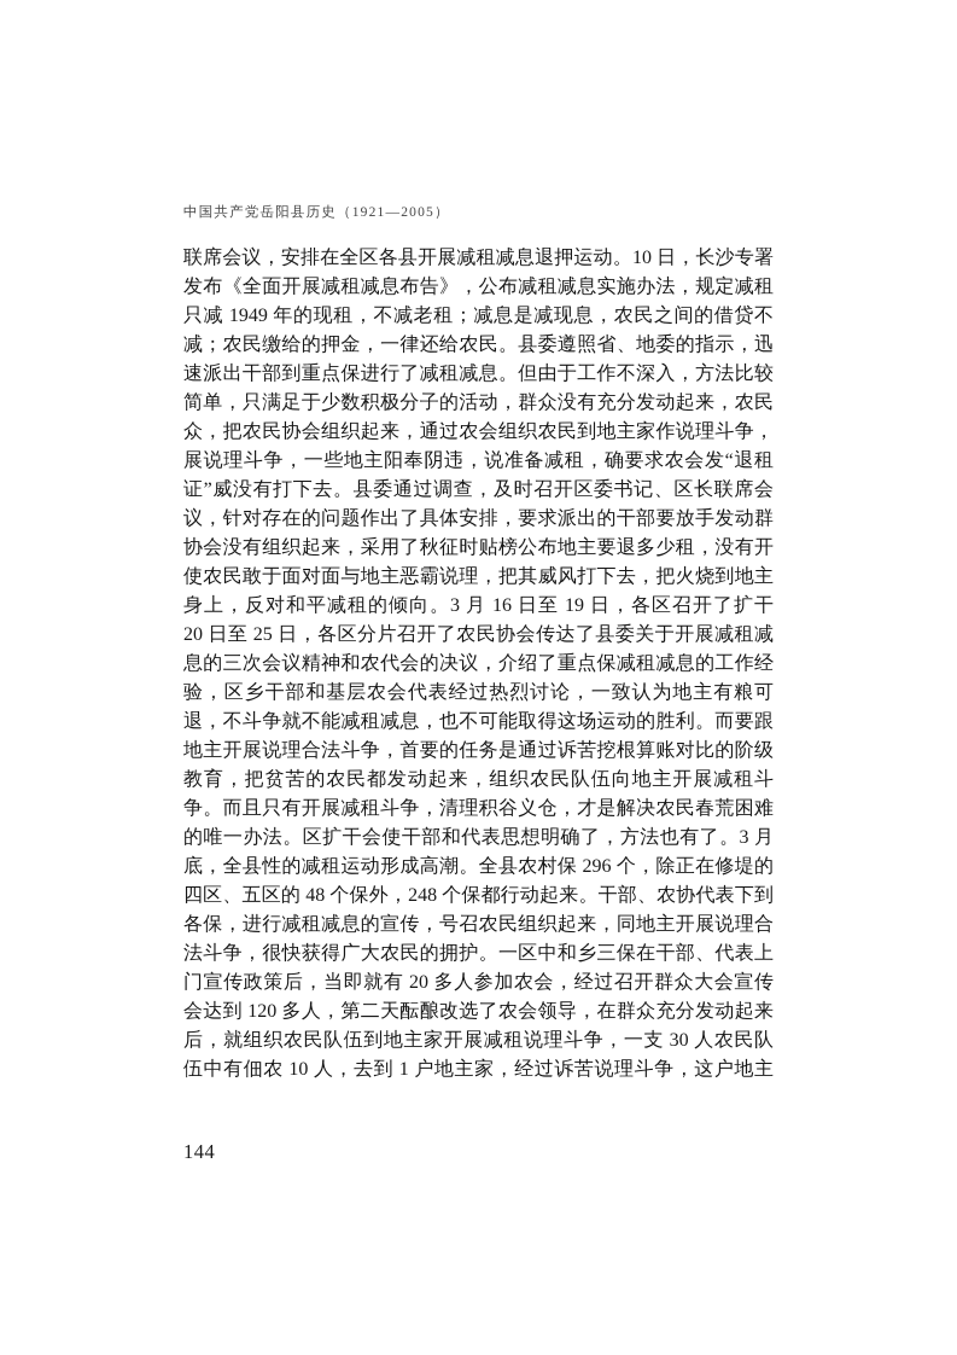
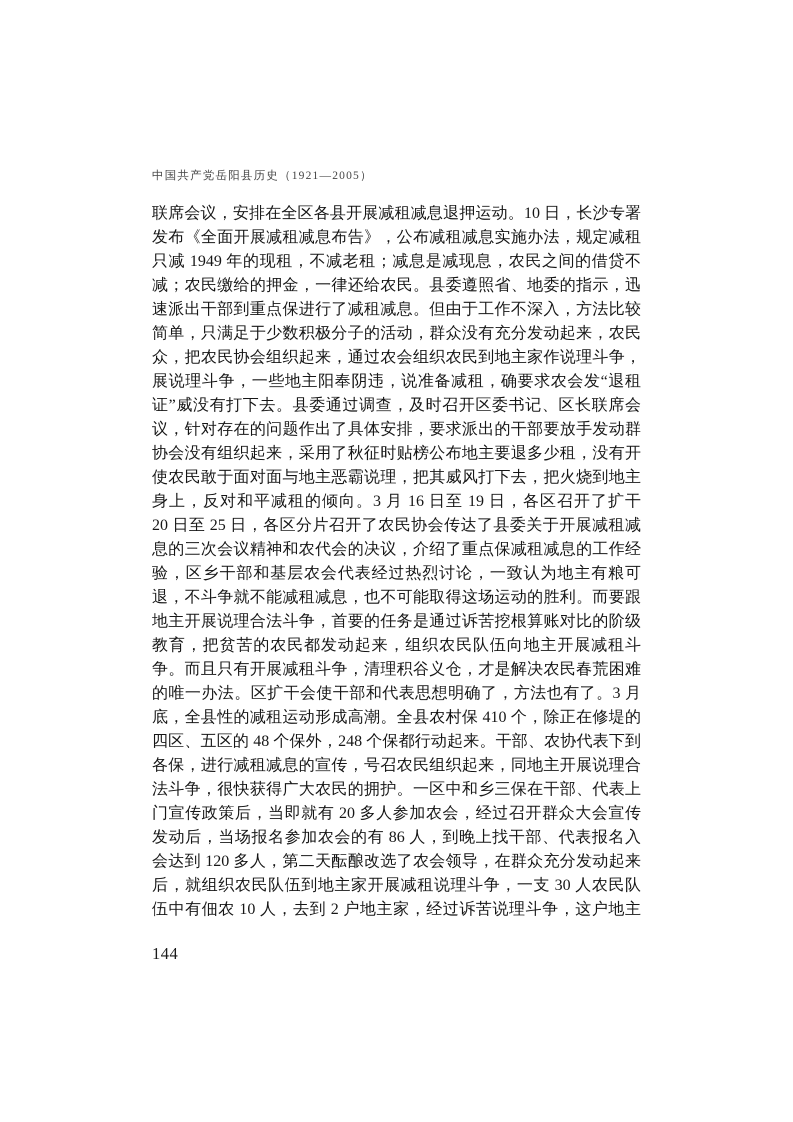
  中国共产党岳阳县历史（1921—2005）
  联席会议，安排在全区各县开展减租减息退押运动。10 日，长沙专署
  发布《全面开展减租减息布告》，公布减租减息实施办法，规定减租
  只减 1949 年的现租，不减老租；减息是减现息，农民之间的借贷不
  减；农民缴给的押金，一律还给农民。县委遵照省、地委的指示，迅
  速派出干部到重点保进行了减租减息。但由于工作不深入，方法比较
  简单，只满足于少数积极分子的活动，群众没有充分发动起来，农民
  众，把农民协会组织起来，通过农会组织农民到地主家作说理斗争，
  展说理斗争，一些地主阳奉阴违，说准备减租，确要求农会发“退租
  证”威没有打下去。县委通过调查，及时召开区委书记、区长联席会
  议，针对存在的问题作出了具体安排，要求派出的干部要放手发动群
  协会没有组织起来，采用了秋征时贴榜公布地主要退多少租，没有开
  使农民敢于面对面与地主恶霸说理，把其威风打下去，把火烧到地主
  身上，反对和平减租的倾向。3 月 16 日至 19 日，各区召开了扩干
  20 日至 25 日，各区分片召开了农民协会传达了县委关于开展减租减
  息的三次会议精神和农代会的决议，介绍了重点保减租减息的工作经
  验，区乡干部和基层农会代表经过热烈讨论，一致认为地主有粮可
  退，不斗争就不能减租减息，也不可能取得这场运动的胜利。而要跟
  地主开展说理合法斗争，首要的任务是通过诉苦挖根算账对比的阶级
  教育，把贫苦的农民都发动起来，组织农民队伍向地主开展减租斗
  争。而且只有开展减租斗争，清理积谷义仓，才是解决农民春荒困难
  的唯一办法。区扩干会使干部和代表思想明确了，方法也有了。3 月
- 底，全县性的减租运动形成高潮。全县农村保 296 个，除正在修堤的
+ 底，全县性的减租运动形成高潮。全县农村保 410 个，除正在修堤的
  四区、五区的 48 个保外，248 个保都行动起来。干部、农协代表下到
  各保，进行减租减息的宣传，号召农民组织起来，同地主开展说理合
  法斗争，很快获得广大农民的拥护。一区中和乡三保在干部、代表上
  门宣传政策后，当即就有 20 多人参加农会，经过召开群众大会宣传
+ 发动后，当场报名参加农会的有 86 人，到晚上找干部、代表报名入
  会达到 120 多人，第二天酝酿改选了农会领导，在群众充分发动起来
  后，就组织农民队伍到地主家开展减租说理斗争，一支 30 人农民队
- 伍中有佃农 10 人，去到 1 户地主家，经过诉苦说理斗争，这户地主
+ 伍中有佃农 10 人，去到 2 户地主家，经过诉苦说理斗争，这户地主
  144
